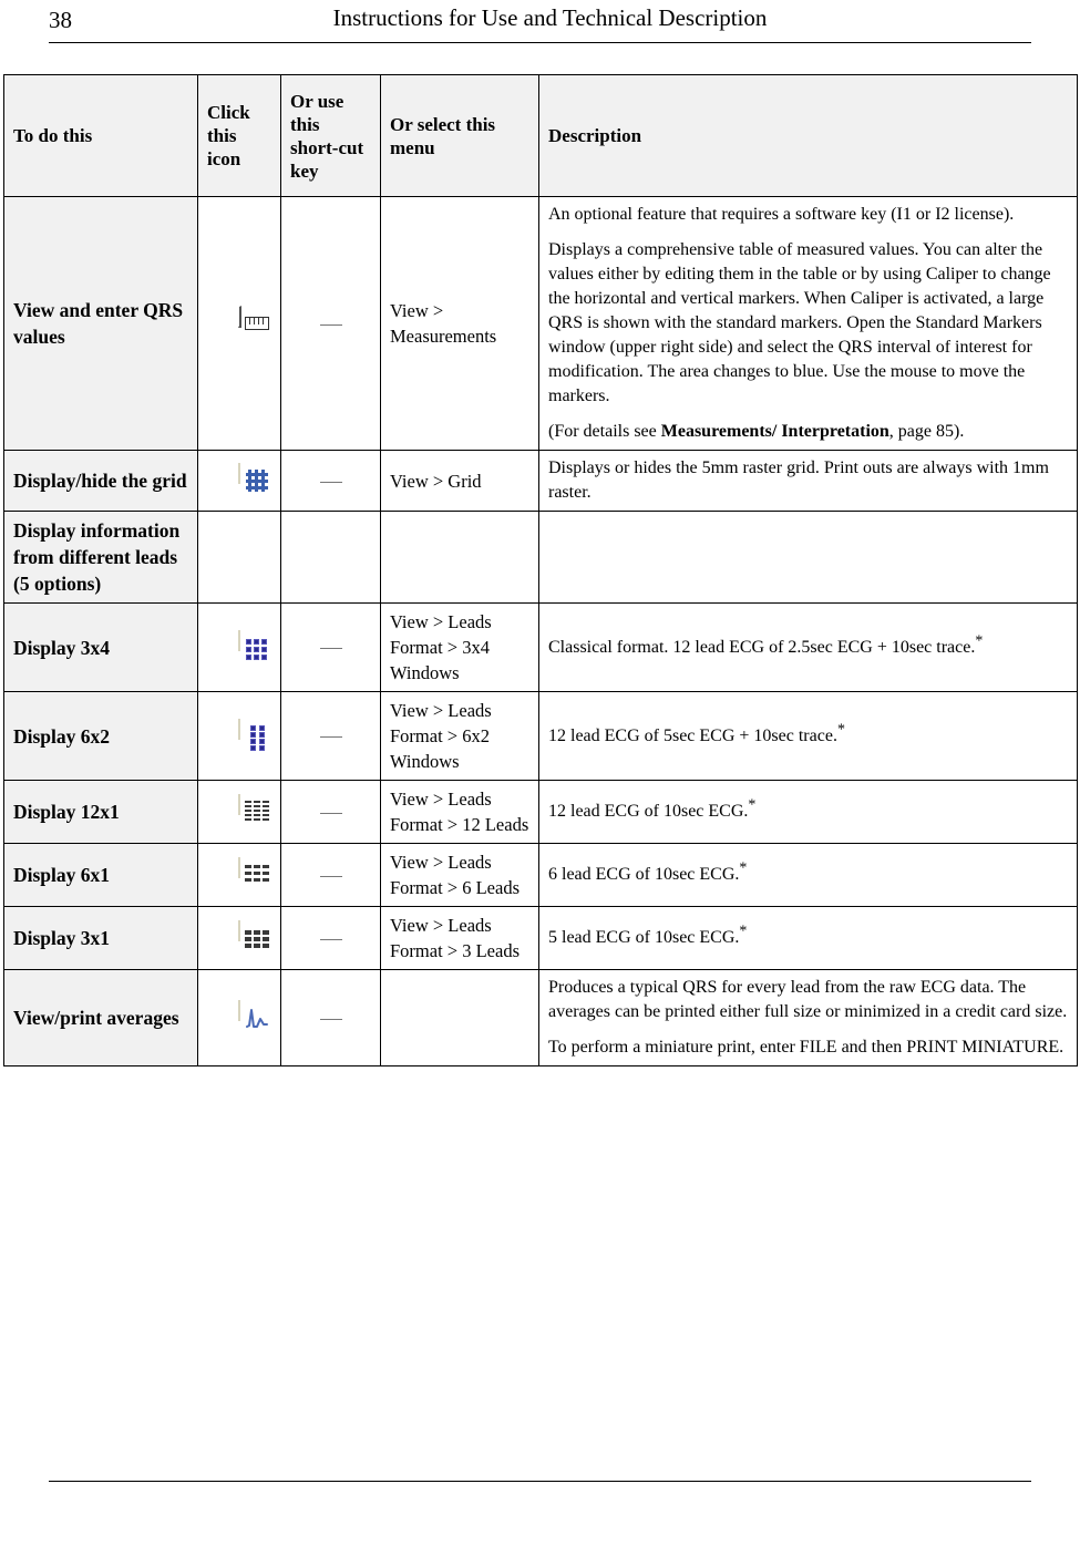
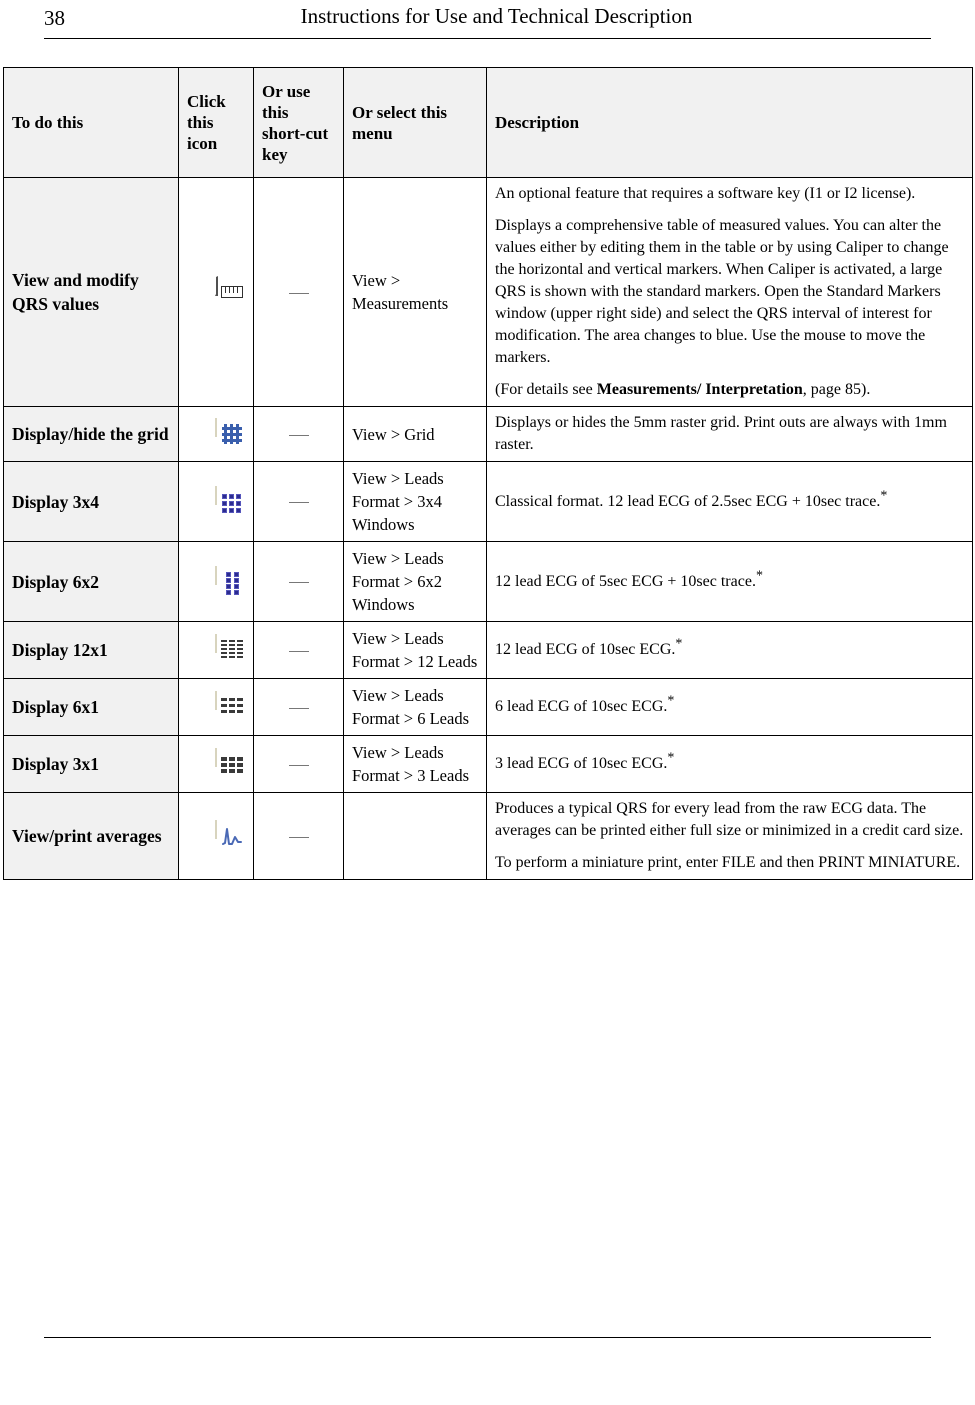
  38
  Instructions for Use and Technical Description
  To do this	Click this icon	Or use this short-cut key	Or select this menu	Description
- View and enter QRS values			View > Measurements	An optional feature that requires a software key (I1 or I2 license). Displays a comprehensive table of measured values. You can alter the values either by editing them in the table or by using Caliper to change the horizontal and vertical markers. When Caliper is activated, a large QRS is shown with the standard markers. Open the Standard Markers window (upper right side) and select the QRS interval of interest for modification. The area changes to blue. Use the mouse to move the markers. (For details see Measurements/ Interpretation, page 85).
+ View and modify QRS values			View > Measurements	An optional feature that requires a software key (I1 or I2 license). Displays a comprehensive table of measured values. You can alter the values either by editing them in the table or by using Caliper to change the horizontal and vertical markers. When Caliper is activated, a large QRS is shown with the standard markers. Open the Standard Markers window (upper right side) and select the QRS interval of interest for modification. The area changes to blue. Use the mouse to move the markers. (For details see Measurements/ Interpretation, page 85).
  Display/hide the grid			View > Grid	Displays or hides the 5mm raster grid. Print outs are always with 1mm raster.
- Display information from different leads (5 options)
  Display 3x4			View > Leads Format > 3x4 Windows	Classical format. 12 lead ECG of 2.5sec ECG + 10sec trace.*
  Display 6x2			View > Leads Format > 6x2 Windows	12 lead ECG of 5sec ECG + 10sec trace.*
  Display 12x1			View > Leads Format > 12 Leads	12 lead ECG of 10sec ECG.*
  Display 6x1			View > Leads Format > 6 Leads	6 lead ECG of 10sec ECG.*
- Display 3x1			View > Leads Format > 3 Leads	5 lead ECG of 10sec ECG.*
+ Display 3x1			View > Leads Format > 3 Leads	3 lead ECG of 10sec ECG.*
  View/print averages				Produces a typical QRS for every lead from the raw ECG data. The averages can be printed either full size or minimized in a credit card size. To perform a miniature print, enter FILE and then PRINT MINIATURE.
